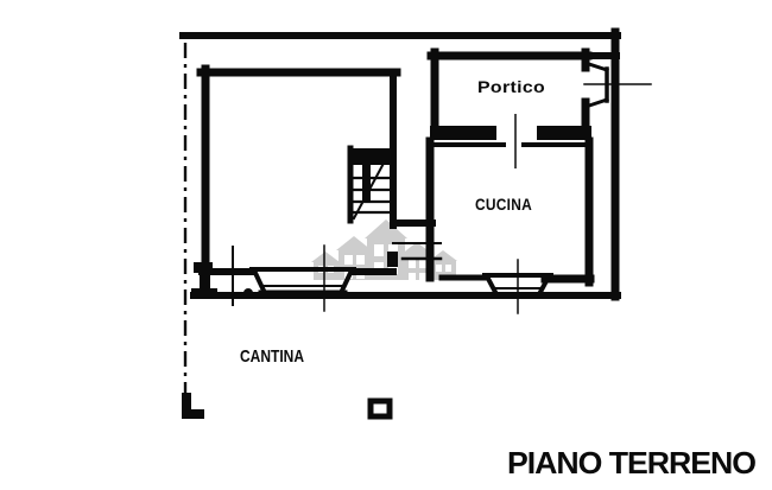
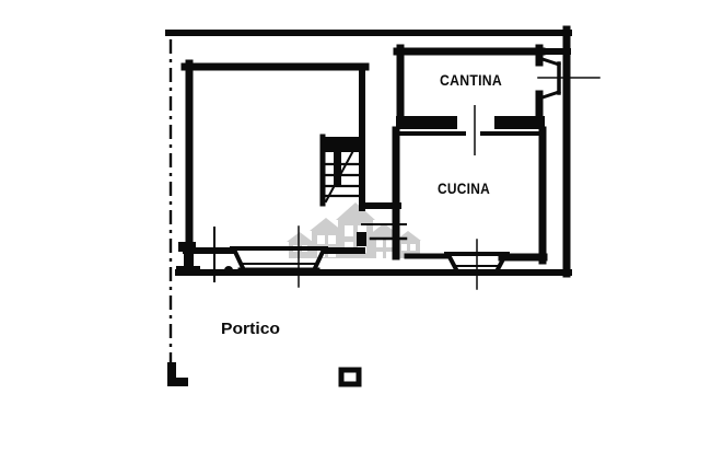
- Portico
+ CANTINA
  CUCINA
- CANTINA
+ Portico
- PIANO TERRENO
